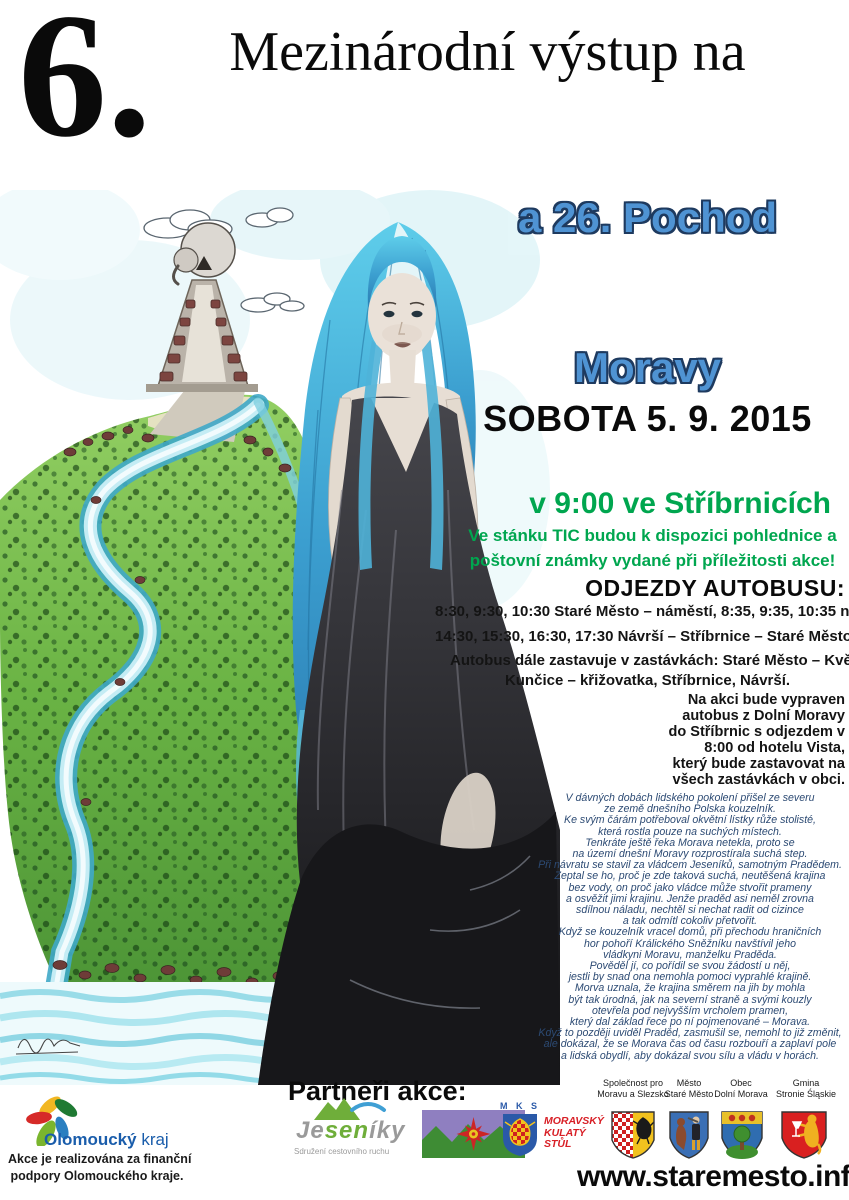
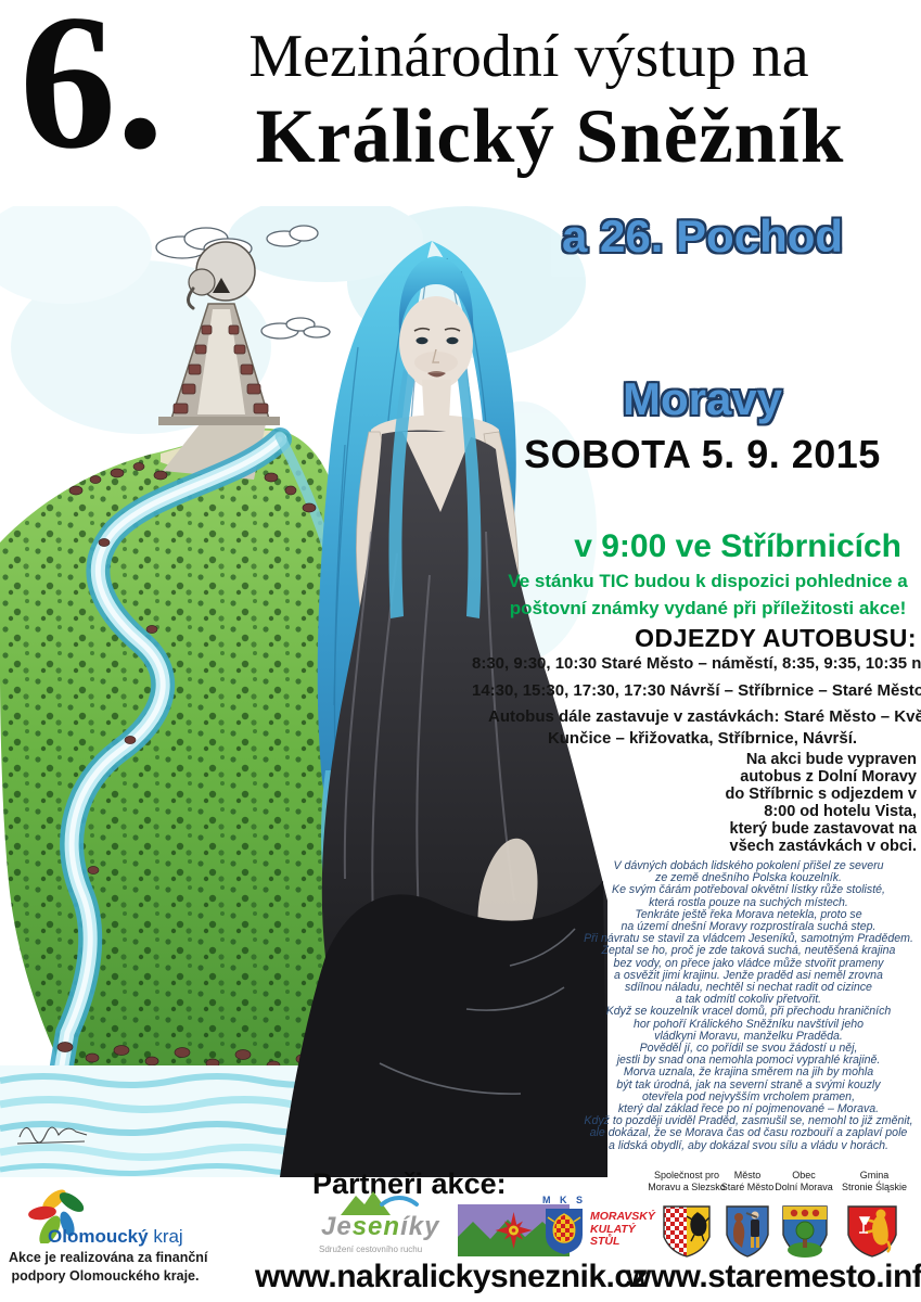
  6.
  Mezinárodní výstup na
+ Králický Sněžník
  a 26. Pochod
  Moravy
  SOBOTA 5. 9. 2015
  v 9:00 ve Stříbrnicích
  Ve stánku TIC budou k dispozici pohlednice a
  poštovní známky vydané při příležitosti akce!
  ODJEZDY AUTOBUSU:
  8:30, 9:30, 10:30 Staré Město – náměstí, 8:35, 9:35, 10:35 n
- 14:30, 15:30, 16:30, 17:30 Návrší – Stříbrnice – Staré Město
+ 14:30, 15:30, 17:30, 17:30 Návrší – Stříbrnice – Staré Město
  Autobus dále zastavuje v zastávkách: Staré Město – Kvě
  Kunčice – křižovatka, Stříbrnice, Návrší.
  Na akci bude vypraven
  autobus z Dolní Moravy
  do Stříbrnic s odjezdem v
  8:00 od hotelu Vista,
  který bude zastavovat na
  všech zastávkách v obci.
  V dávných dobách lidského pokolení přišel ze severu
  ze země dnešního Polska kouzelník.
  Ke svým čárám potřeboval okvětní lístky růže stolisté,
  která rostla pouze na suchých místech.
  Tenkráte ještě řeka Morava netekla, proto se
  na území dnešní Moravy rozprostírala suchá step.
  Při návratu se stavil za vládcem Jeseníků, samotným Pradědem.
  Zeptal se ho, proč je zde taková suchá, neutěšená krajina
- bez vody, on proč jako vládce může stvořit prameny
+ bez vody, on přece jako vládce může stvořit prameny
  a osvěžit jimi krajinu. Jenže praděd asi neměl zrovna
  sdílnou náladu, nechtěl si nechat radit od cizince
  a tak odmítl cokoliv přetvořit.
  Když se kouzelník vracel domů, při přechodu hraničních
  hor pohoří Králického Sněžníku navštívil jeho
  vládkyni Moravu, manželku Praděda.
  Pověděl jí, co pořídil se svou žádostí u něj,
  jestli by snad ona nemohla pomoci vyprahlé krajině.
  Morva uznala, že krajina směrem na jih by mohla
  být tak úrodná, jak na severní straně a svými kouzly
  otevřela pod nejvyšším vrcholem pramen,
  který dal základ řece po ní pojmenované – Morava.
  Když to později uviděl Praděd, zasmušil se, nemohl to již změnit,
  ale dokázal, že se Morava čas od času rozbouří a zaplaví pole
  a lidská obydlí, aby dokázal svou sílu a vládu v horách.
  Partneři akce:
  Olomoucký kraj
  Akce je realizována za finanční
  podpory Olomouckého kraje.
  Jeseníky
  Sdružení cestovního ruchu
  M K S
  MORAVSKÝ
  KULATÝ
  STŮL
  Společnost pro
  Moravu a Slezsko
  Město
  Staré Město
  Obec
  Dolní Morava
  Gmina
  Stronie Śląskie
+ www.nakralickysneznik.cz
  www.staremesto.inf
